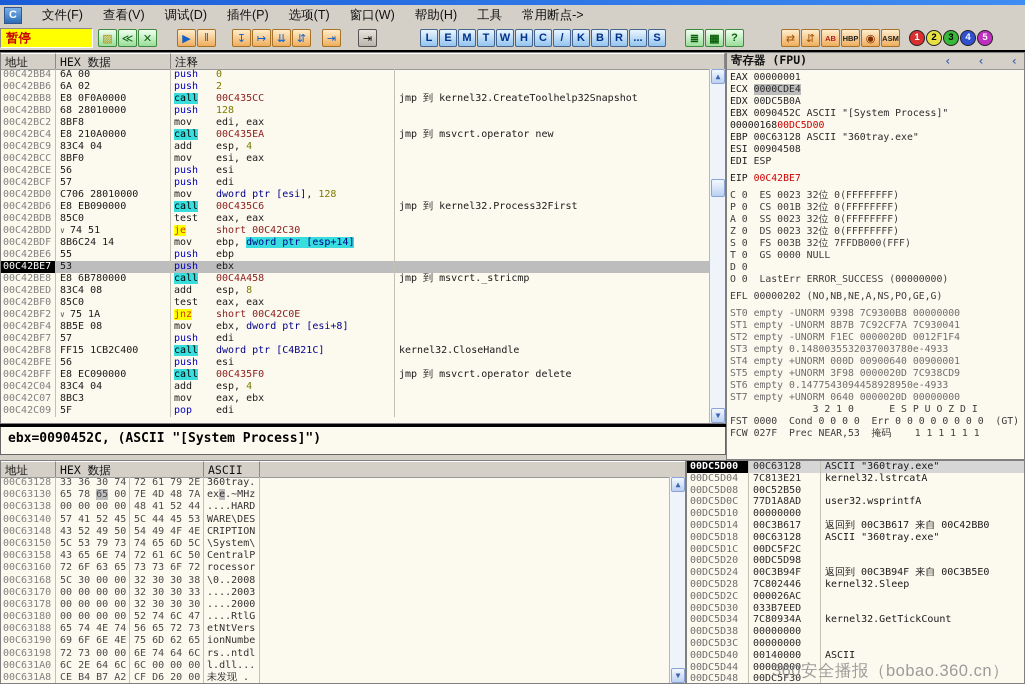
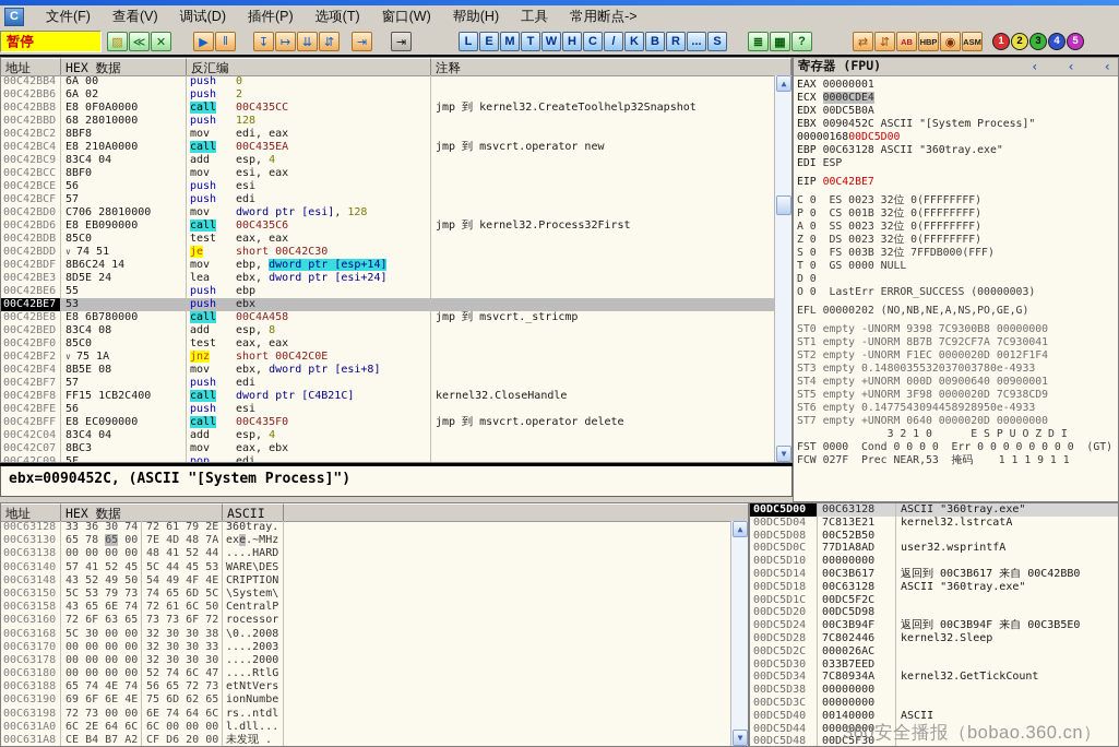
  C
  文件(F)
  查看(V)
  调试(D)
  插件(P)
  选项(T)
  窗口(W)
  帮助(H)
  工具
  常用断点->
  暂停
  ▨
  ≪
  ✕
  ▶
  ‖
  ↧
  ↦
  ⇊
  ⇵
  ⇥
  ⇥
  L
  E
  M
  T
  W
  H
  C
  /
  K
  B
  R
  ...
  S
  ≣
  ▦
  ?
  ⇄
  ⇵
  AB
  HBP
  ◉
  ASM
  1
  2
  3
  4
  5
  地址
  HEX 数据
+ 反汇编
  注释
  00C42BB4
  6A 00
  push 0
  00C42BB6
  6A 02
  push 2
  00C42BB8
  E8 0F0A0000
  call 00C435CC
  jmp 到 kernel32.CreateToolhelp32Snapshot
  00C42BBD
  68 28010000
  push 128
  00C42BC2
  8BF8
  mov edi, eax
  00C42BC4
  E8 210A0000
  call 00C435EA
  jmp 到 msvcrt.operator new
  00C42BC9
  83C4 04
  add esp, 4
  00C42BCC
  8BF0
  mov esi, eax
  00C42BCE
  56
  push esi
  00C42BCF
  57
  push edi
  00C42BD0
  C706 28010000
  mov dword ptr [esi], 128
  00C42BD6
  E8 EB090000
  call 00C435C6
  jmp 到 kernel32.Process32First
  00C42BDB
  85C0
  test eax, eax
  00C42BDD
  ∨ 74 51
  je short 00C42C30
  00C42BDF
  8B6C24 14
  mov ebp, dword ptr [esp+14]
+ 00C42BE3
+ 8D5E 24
+ lea ebx, dword ptr [esi+24]
  00C42BE6
  55
  push ebp
  00C42BE7
  53
  push ebx
  00C42BE8
  E8 6B780000
  call 00C4A458
  jmp 到 msvcrt._stricmp
  00C42BED
  83C4 08
  add esp, 8
  00C42BF0
  85C0
  test eax, eax
  00C42BF2
  ∨ 75 1A
  jnz short 00C42C0E
  00C42BF4
  8B5E 08
  mov ebx, dword ptr [esi+8]
  00C42BF7
  57
  push edi
  00C42BF8
  FF15 1CB2C400
  call dword ptr [C4B21C]
  kernel32.CloseHandle
  00C42BFE
  56
  push esi
  00C42BFF
  E8 EC090000
  call 00C435F0
  jmp 到 msvcrt.operator delete
  00C42C04
  83C4 04
  add esp, 4
  00C42C07
  8BC3
  mov eax, ebx
  00C42C09
  5F
  pop edi
  ▲
  ▼
  ebx=0090452C, (ASCII "[System Process]")
  寄存器 (FPU)
  ‹
  ‹
  ‹
  EAX 00000001
  ECX 0000CDE4
  EDX 00DC5B0A
  EBX 0090452C ASCII "[System Process]"
  0000016800DC5D00
  EBP 00C63128 ASCII "360tray.exe"
- ESI 00904508
  EDI ESP
  EIP 00C42BE7
  C 0 ES 0023 32位 0(FFFFFFFF)
  P 0 CS 001B 32位 0(FFFFFFFF)
  A 0 SS 0023 32位 0(FFFFFFFF)
  Z 0 DS 0023 32位 0(FFFFFFFF)
  S 0 FS 003B 32位 7FFDB000(FFF)
  T 0 GS 0000 NULL
  D 0
- O 0 LastErr ERROR_SUCCESS (00000000)
+ O 0 LastErr ERROR_SUCCESS (00000003)
  EFL 00000202 (NO,NB,NE,A,NS,PO,GE,G)
  ST0 empty -UNORM 9398 7C9300B8 00000000
  ST1 empty -UNORM 8B7B 7C92CF7A 7C930041
  ST2 empty -UNORM F1EC 0000020D 0012F1F4
  ST3 empty 0.1480035532037003780e-4933
  ST4 empty +UNORM 000D 00900640 00900001
  ST5 empty +UNORM 3F98 0000020D 7C938CD9
  ST6 empty 0.1477543094458928950e-4933
  ST7 empty +UNORM 0640 0000020D 00000000
  3 2 1 0 E S P U O Z D I
  FST 0000 Cond 0 0 0 0 Err 0 0 0 0 0 0 0 0 (GT)
- FCW 027F Prec NEAR,53 掩码 1 1 1 1 1 1
+ FCW 027F Prec NEAR,53 掩码 1 1 1 9 1 1
  地址
  HEX 数据
  ASCII
  00C63128
  33 36 30 74
  72 61 79 2E
  360tray.
  00C63130
  65 78 65 00
  7E 4D 48 7A
  exe.~MHz
  00C63138
  00 00 00 00
  48 41 52 44
  ....HARD
  00C63140
  57 41 52 45
  5C 44 45 53
  WARE\DES
  00C63148
  43 52 49 50
  54 49 4F 4E
  CRIPTION
  00C63150
  5C 53 79 73
  74 65 6D 5C
  \System\
  00C63158
  43 65 6E 74
  72 61 6C 50
  CentralP
  00C63160
  72 6F 63 65
  73 73 6F 72
  rocessor
  00C63168
  5C 30 00 00
  32 30 30 38
  \0..2008
  00C63170
  00 00 00 00
  32 30 30 33
  ....2003
  00C63178
  00 00 00 00
  32 30 30 30
  ....2000
  00C63180
  00 00 00 00
  52 74 6C 47
  ....RtlG
  00C63188
  65 74 4E 74
  56 65 72 73
  etNtVers
  00C63190
  69 6F 6E 4E
  75 6D 62 65
  ionNumbe
  00C63198
  72 73 00 00
  6E 74 64 6C
  rs..ntdl
  00C631A0
  6C 2E 64 6C
  6C 00 00 00
  l.dll...
  00C631A8
  CE B4 B7 A2
  CF D6 20 00
  未发现 .
  ▲
  ▼
  00DC5D00
  00C63128
  ASCII "360tray.exe"
  00DC5D04
  7C813E21
  kernel32.lstrcatA
  00DC5D08
  00C52B50
  00DC5D0C
  77D1A8AD
  user32.wsprintfA
  00DC5D10
  00000000
  00DC5D14
  00C3B617
  返回到 00C3B617 来自 00C42BB0
  00DC5D18
  00C63128
  ASCII "360tray.exe"
  00DC5D1C
  00DC5F2C
  00DC5D20
  00DC5D98
  00DC5D24
  00C3B94F
  返回到 00C3B94F 来自 00C3B5E0
  00DC5D28
  7C802446
  kernel32.Sleep
  00DC5D2C
  000026AC
  00DC5D30
  033B7EED
  00DC5D34
  7C80934A
  kernel32.GetTickCount
  00DC5D38
  00000000
  00DC5D3C
  00000000
  00DC5D40
  00140000
  ASCII
  00DC5D44
  00000000
  00DC5D48
  00DC5F30
  360安全播报（bobao.360.cn）
